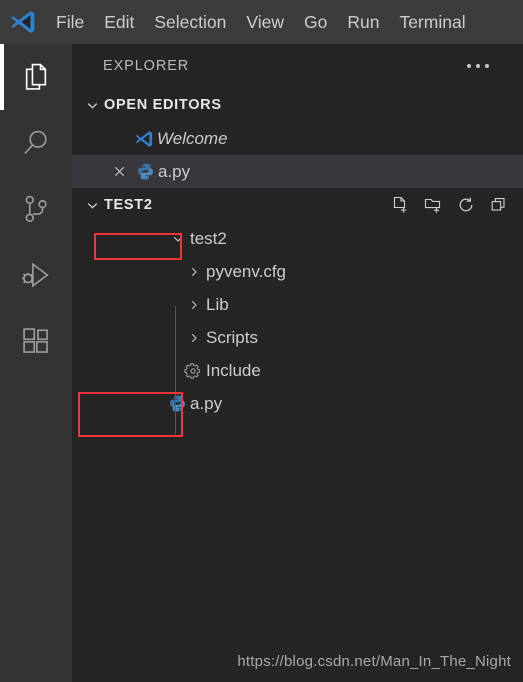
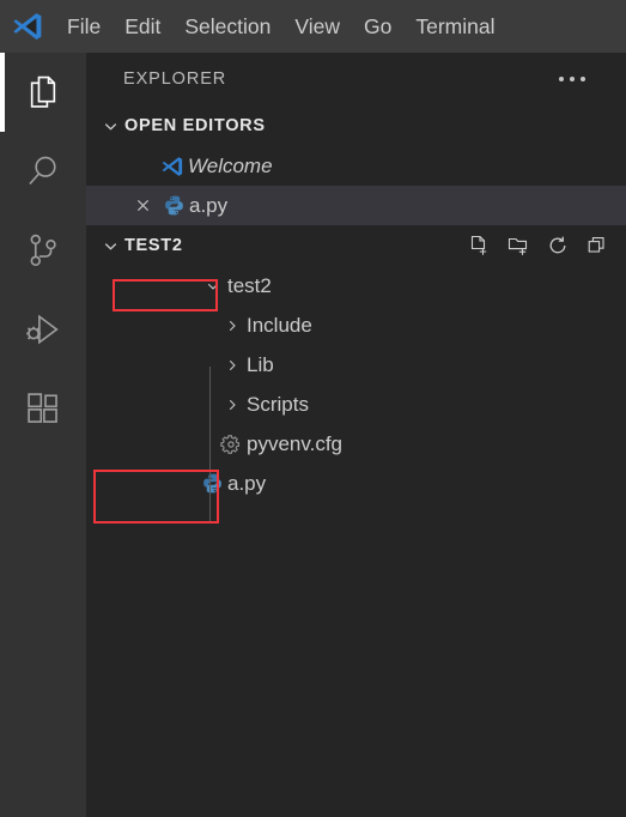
  File
  Edit
  Selection
  View
  Go
- Run
  Terminal
  EXPLORER
  OPEN EDITORS
  Welcome
  a.py
  TEST2
  test2
- pyvenv.cfg
+ Include
  Lib
  Scripts
- Include
+ pyvenv.cfg
  a.py
- https://blog.csdn.net/Man_In_The_Night
